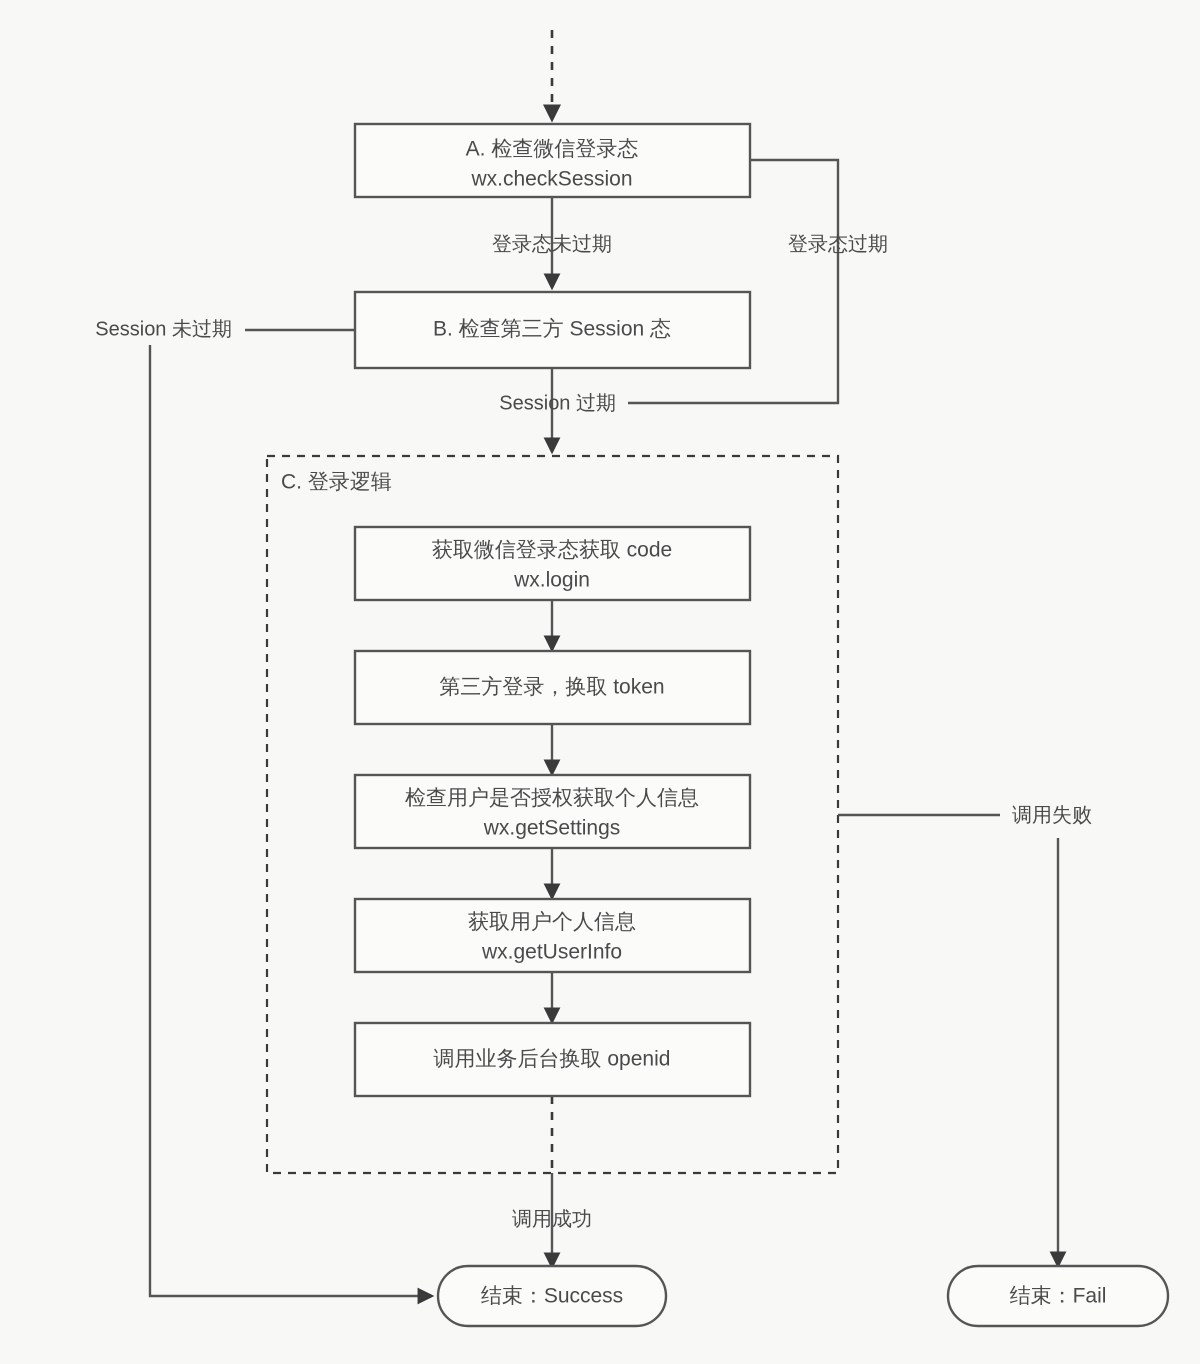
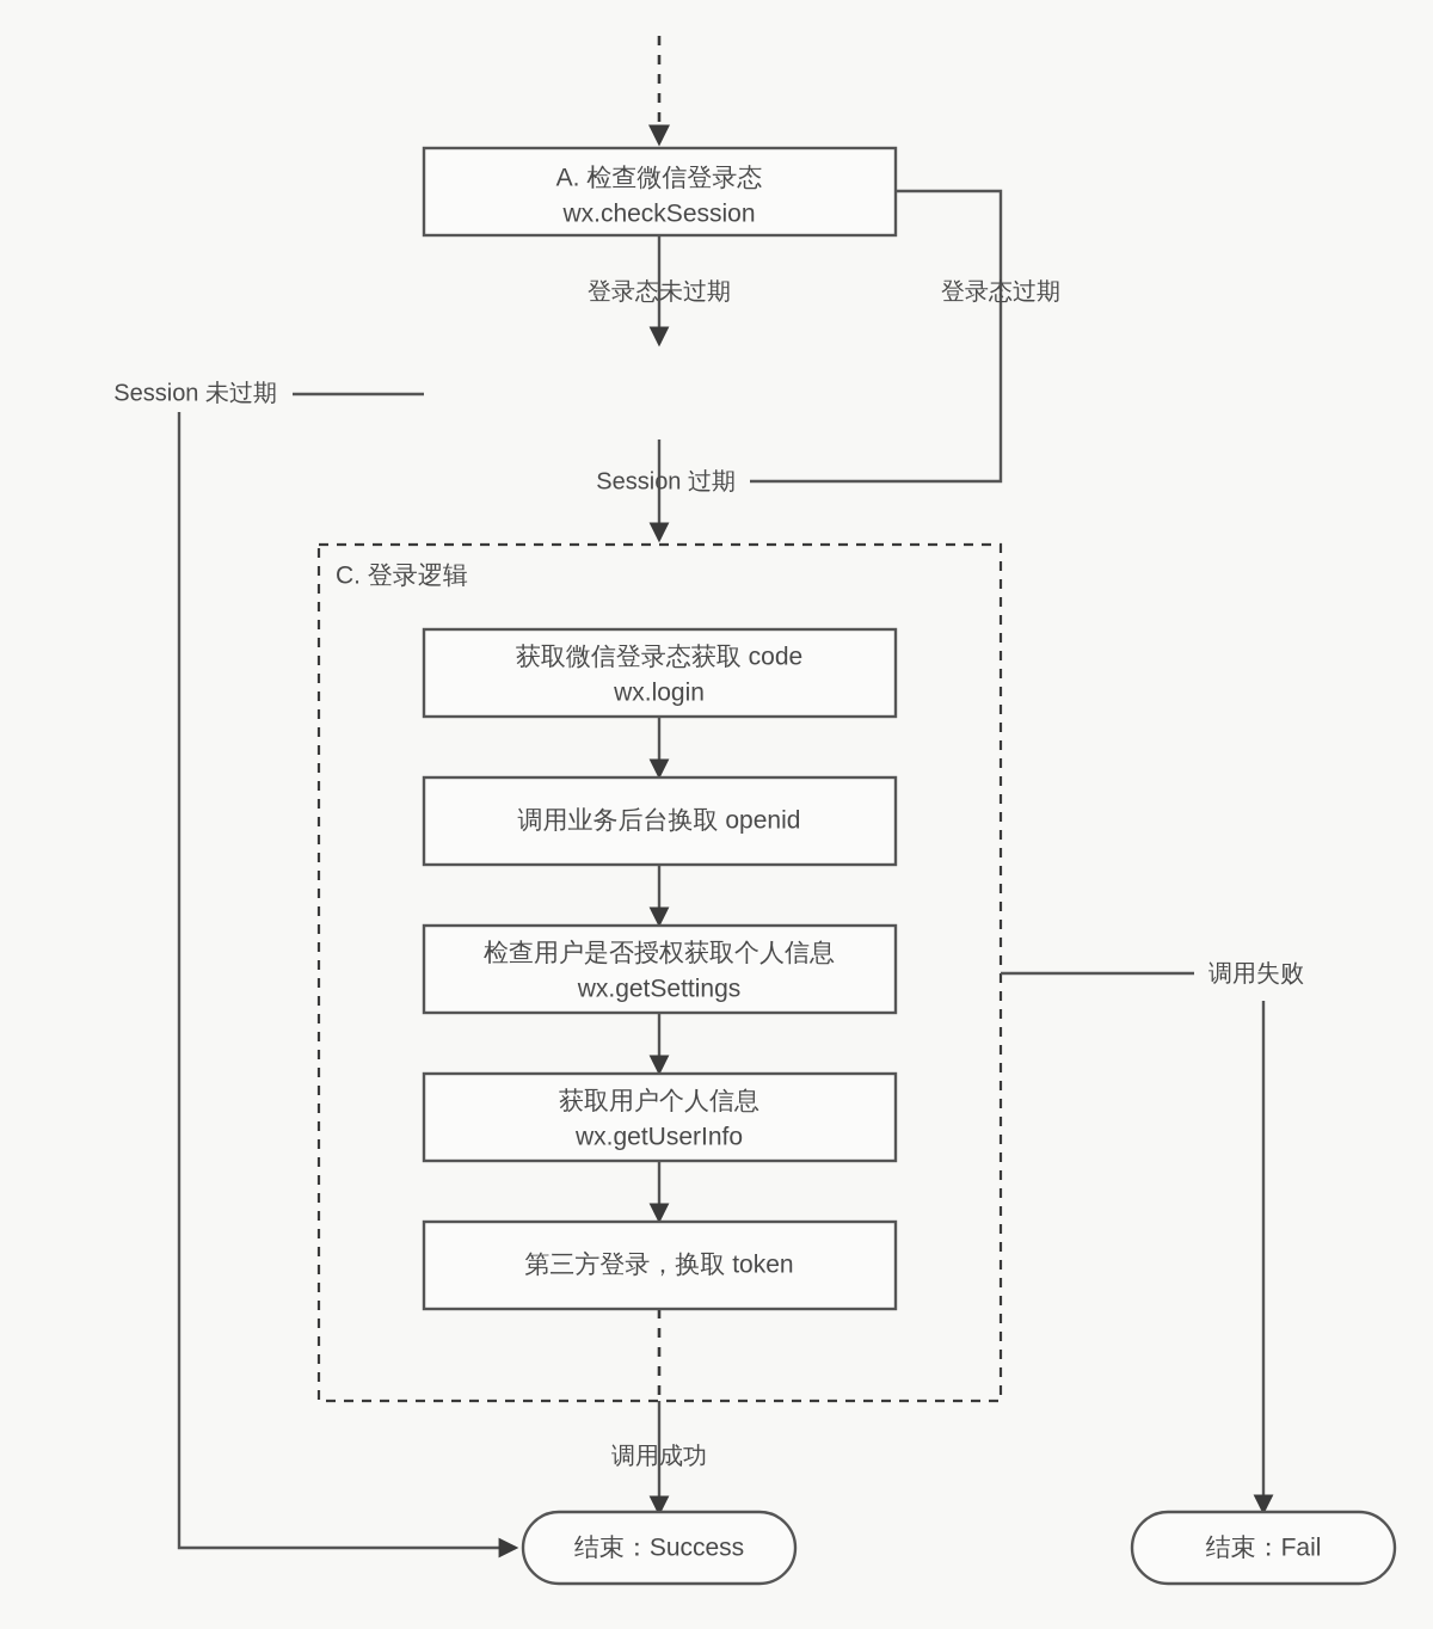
  C. 登录逻辑
  登录态未过期
  登录态过期
  Session 未过期
  Session 过期
  调用成功
  调用失败
  A. 检查微信登录态
  wx.checkSession
- B. 检查第三方 Session 态
  获取微信登录态获取 code
  wx.login
- 第三方登录，换取 token
+ 调用业务后台换取 openid
  检查用户是否授权获取个人信息
  wx.getSettings
  获取用户个人信息
  wx.getUserInfo
- 调用业务后台换取 openid
+ 第三方登录，换取 token
  结束：Success
  结束：Fail
